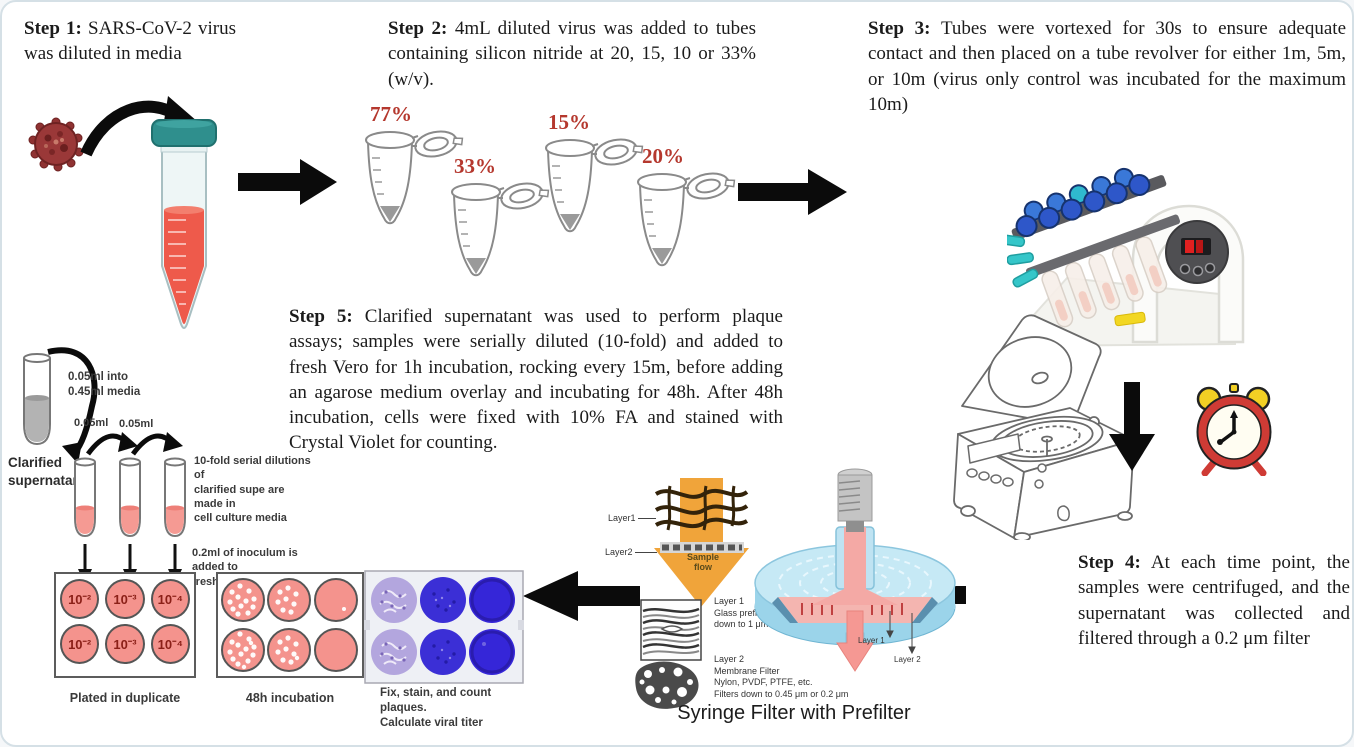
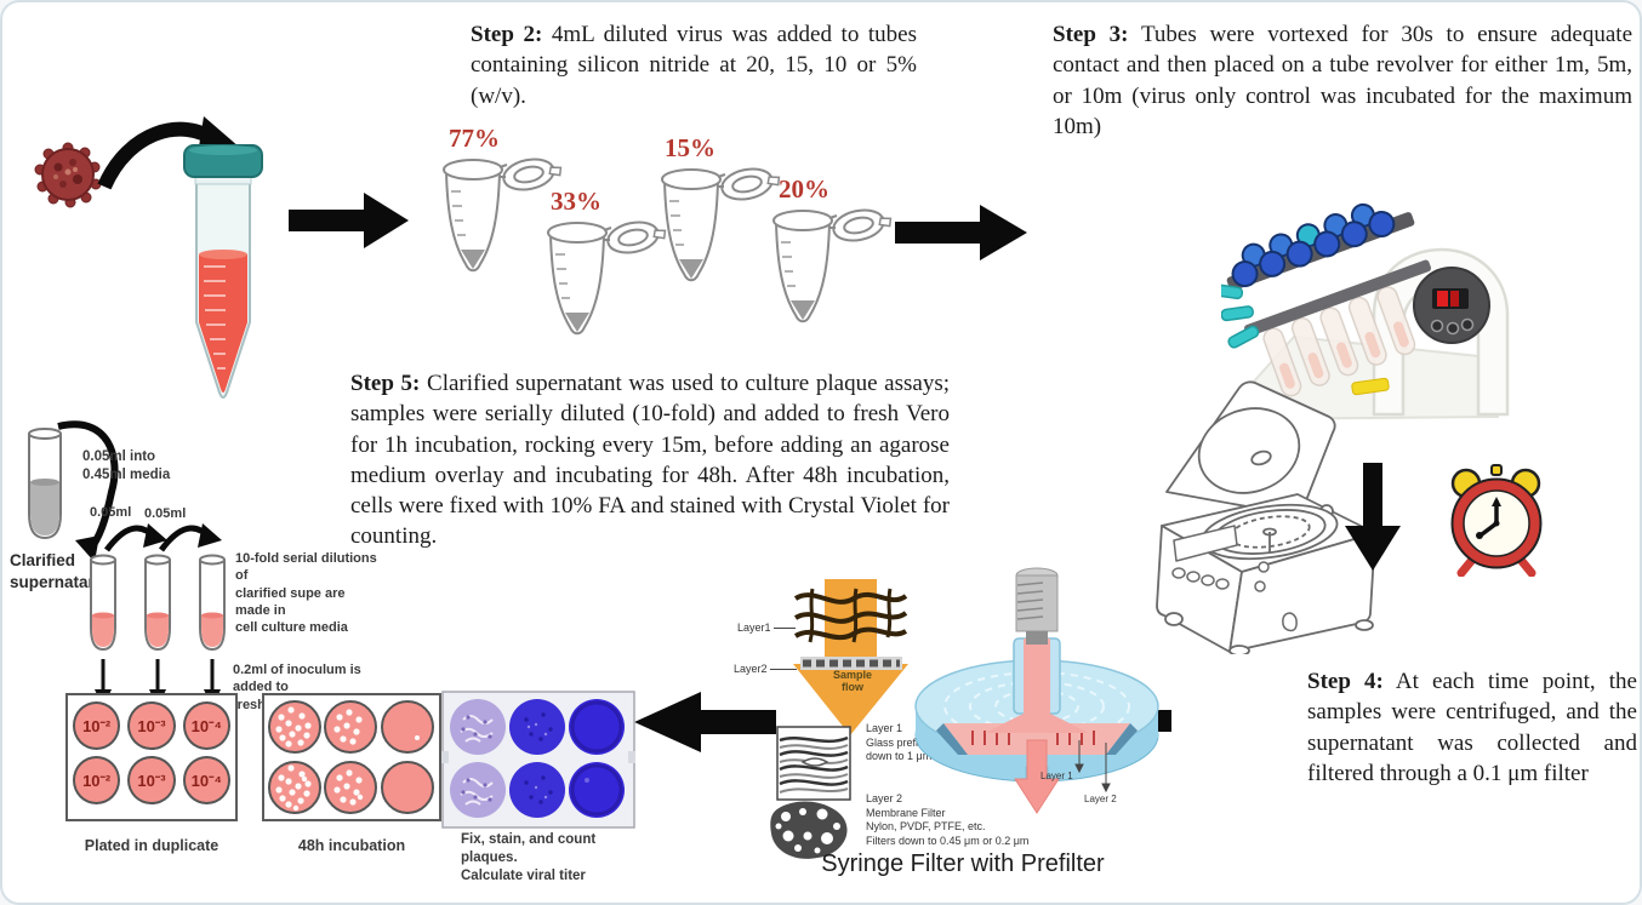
- Step 1: SARS-CoV-2 virus was diluted in media
- Step 2: 4mL diluted virus was added to tubes containing silicon nitride at 20, 15, 10 or 33% (w/v).
+ Step 2: 4mL diluted virus was added to tubes containing silicon nitride at 20, 15, 10 or 5% (w/v).
  Step 3: Tubes were vortexed for 30s to ensure adequate contact and then placed on a tube revolver for either 1m, 5m, or 10m (virus only control was incubated for the maximum 10m)
- Step 4: At each time point, the samples were centrifuged, and the supernatant was collected and filtered through a 0.2 μm filter
+ Step 4: At each time point, the samples were centrifuged, and the supernatant was collected and filtered through a 0.1 μm filter
- Step 5: Clarified supernatant was used to perform plaque assays; samples were serially diluted (10-fold) and added to fresh Vero for 1h incubation, rocking every 15m, before adding an agarose medium overlay and incubating for 48h. After 48h incubation, cells were fixed with 10% FA and stained with Crystal Violet for counting.
+ Step 5: Clarified supernatant was used to culture plaque assays; samples were serially diluted (10-fold) and added to fresh Vero for 1h incubation, rocking every 15m, before adding an agarose medium overlay and incubating for 48h. After 48h incubation, cells were fixed with 10% FA and stained with Crystal Violet for counting.
  77%
  33%
  15%
  20%
  Layer1
  Layer2
  Sample
  flow
  Layer 1
  down to 1 μm
  Layer 2
  Membrane Filter
  Nylon, PVDF, PTFE, etc.
  Filters down to 0.45 μm or 0.2 μm
  Layer 1
  Layer 2
  Syringe Filter with Prefilter
  Clarified
  supernata
  0.05ml into
  0.45ml media
  0.05ml
  0.05ml
  10-fold serial dilutions of
  clarified supe are made in
  cell culture media
  0.2ml of inoculum is added to
  10⁻²
  10⁻³
  10⁻⁴
  10⁻²
  10⁻³
  10⁻⁴
  Plated in duplicate
  48h incubation
  Fix, stain, and count plaques.
  Calculate viral titer
